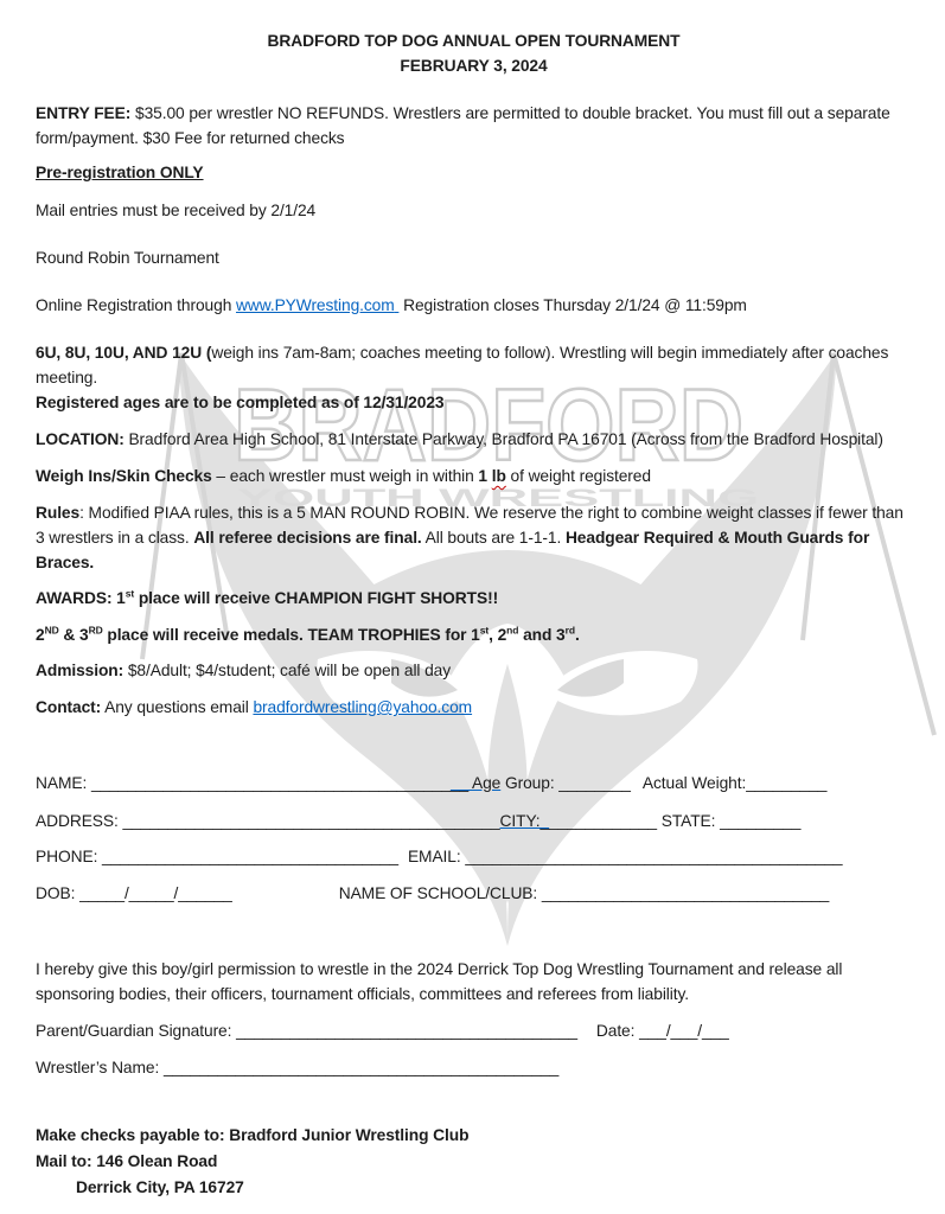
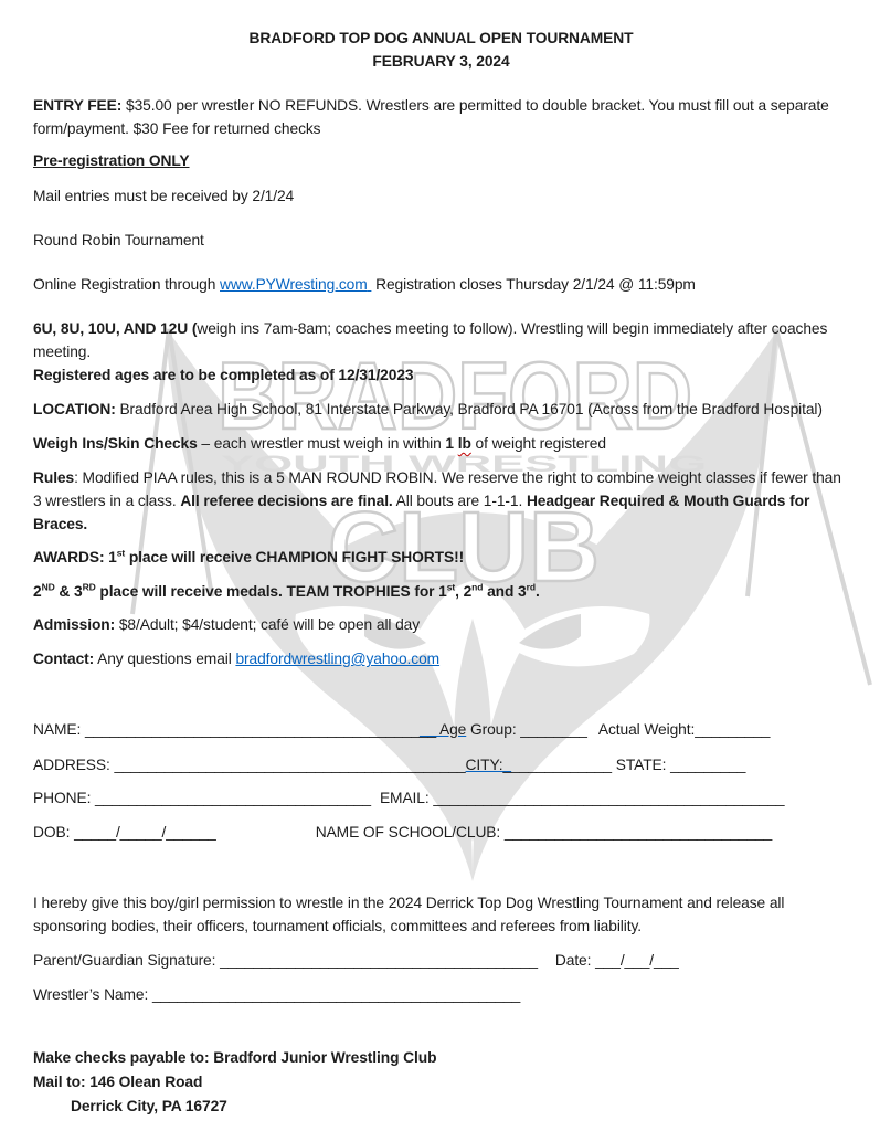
  BRADFORD
  YOUTH WRESTLING
+ CLUB
  BRADFORD TOP DOG ANNUAL OPEN TOURNAMENT
  FEBRUARY 3, 2024
  ENTRY FEE: $35.00 per wrestler NO REFUNDS. Wrestlers are permitted to double bracket. You must fill out a separate
  form/payment. $30 Fee for returned checks
  Pre-registration ONLY
  Mail entries must be received by 2/1/24
  Round Robin Tournament
  Online Registration through www.PYWresting.com Registration closes Thursday 2/1/24 @ 11:59pm
  6U, 8U, 10U, AND 12U (weigh ins 7am-8am; coaches meeting to follow). Wrestling will begin immediately after coaches
  meeting.
  Registered ages are to be completed as of 12/31/2023
  LOCATION: Bradford Area High School, 81 Interstate Parkway, Bradford PA 16701 (Across from the Bradford Hospital)
  Weigh Ins/Skin Checks – each wrestler must weigh in within 1 lb of weight registered
  Rules: Modified PIAA rules, this is a 5 MAN ROUND ROBIN. We reserve the right to combine weight classes if fewer than
  3 wrestlers in a class. All referee decisions are final. All bouts are 1-1-1. Headgear Required & Mouth Guards for
  Braces.
  AWARDS: 1st place will receive CHAMPION FIGHT SHORTS!!
  2ND & 3RD place will receive medals. TEAM TROPHIES for 1st, 2nd and 3rd.
  Admission: $8/Adult; $4/student; café will be open all day
  Contact: Any questions email bradfordwrestling@yahoo.com
  NAME: __________________________________________ Age Group: ________ Actual Weight:_________
  ADDRESS: __________________________________________CITY:_____________ STATE: _________
  PHONE: _________________________________ EMAIL: __________________________________________
  DOB: _____/_____/______ NAME OF SCHOOL/CLUB: ________________________________
  I hereby give this boy/girl permission to wrestle in the 2024 Derrick Top Dog Wrestling Tournament and release all
  sponsoring bodies, their officers, tournament officials, committees and referees from liability.
  Parent/Guardian Signature: ______________________________________ Date: ___/___/___
  Wrestler’s Name: ____________________________________________
  Make checks payable to: Bradford Junior Wrestling Club
  Mail to: 146 Olean Road
  Derrick City, PA 16727
